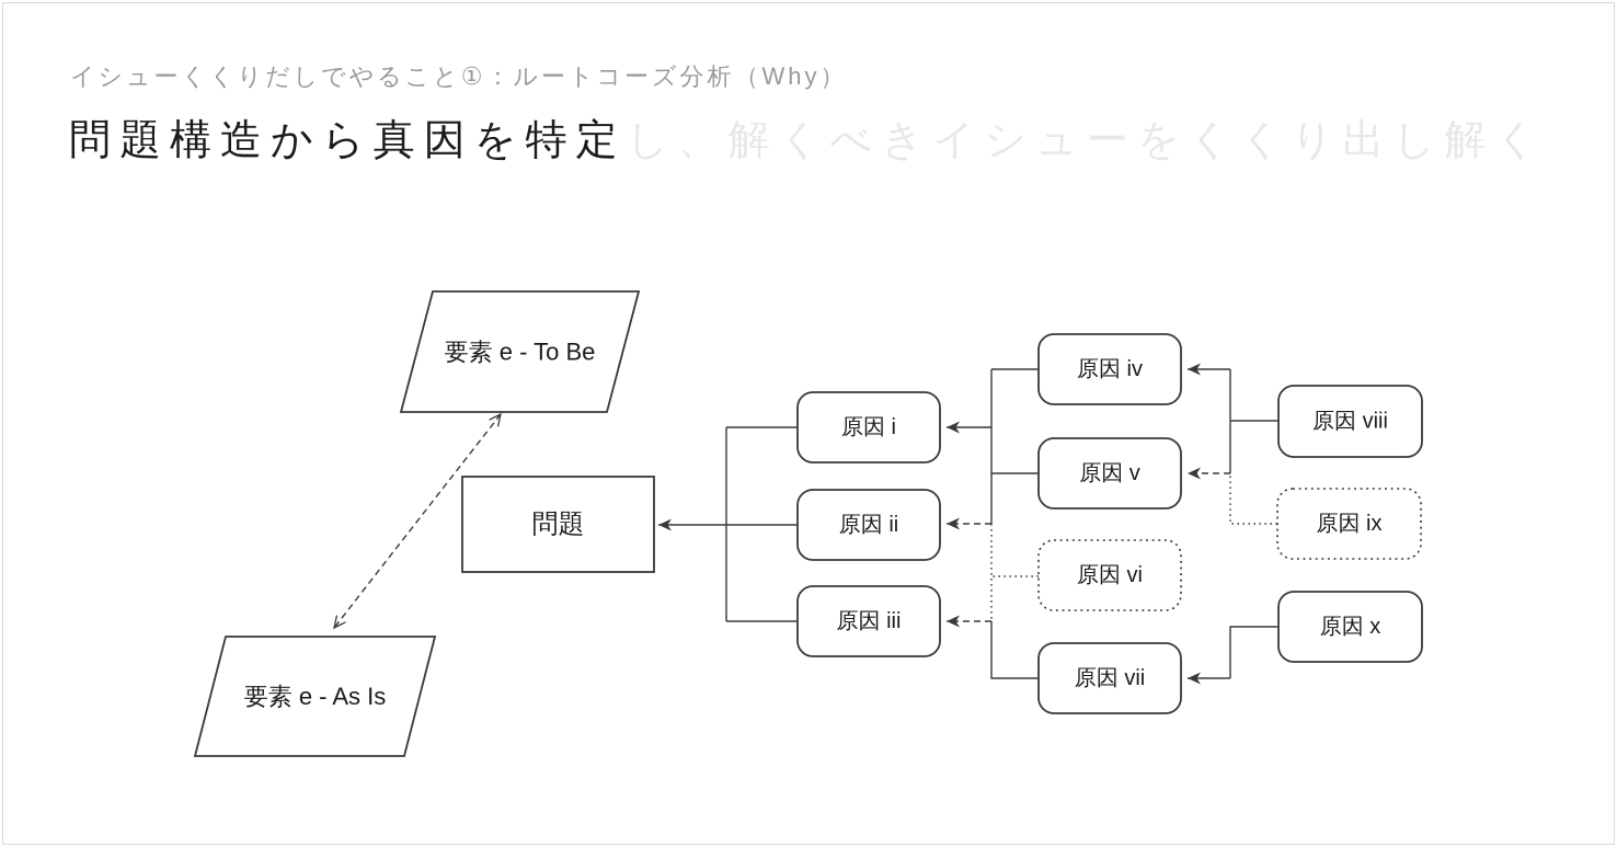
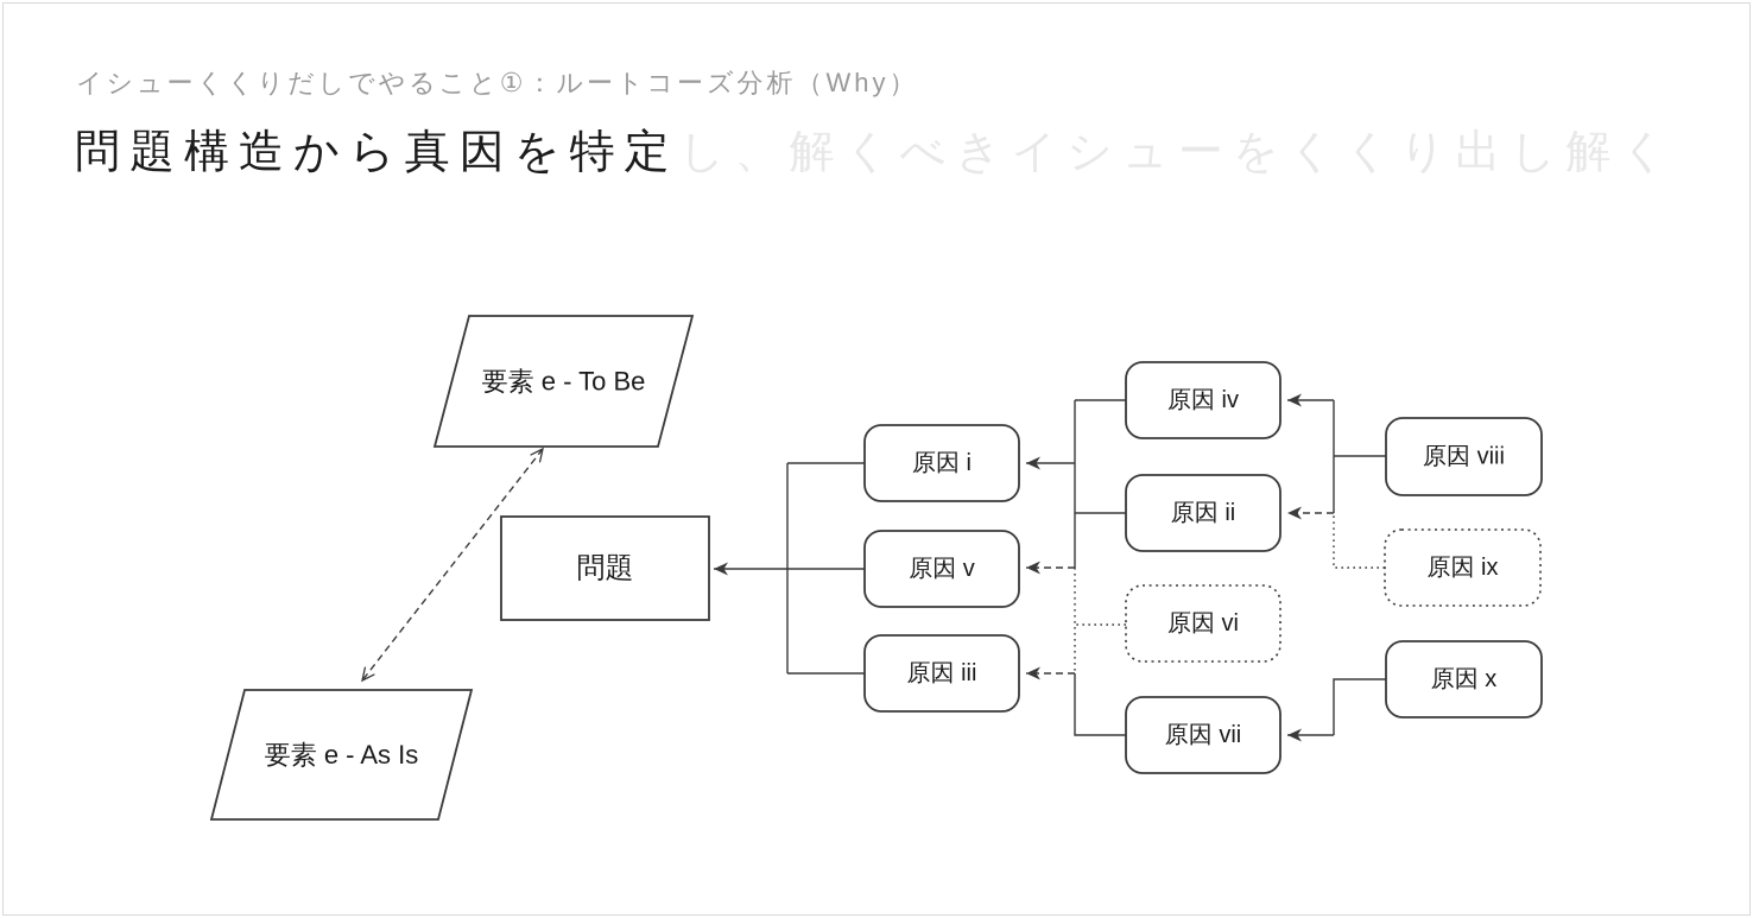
  イシューくくりだしでやること①：ルートコーズ分析（Why）
  要素 e - To Be
  要素 e - As Is
  問題
  原因 i
- 原因 ii
+ 原因 v
  原因 iii
  原因 iv
- 原因 v
+ 原因 ii
  原因 vi
  原因 vii
  原因 viii
  原因 ix
  原因 x
